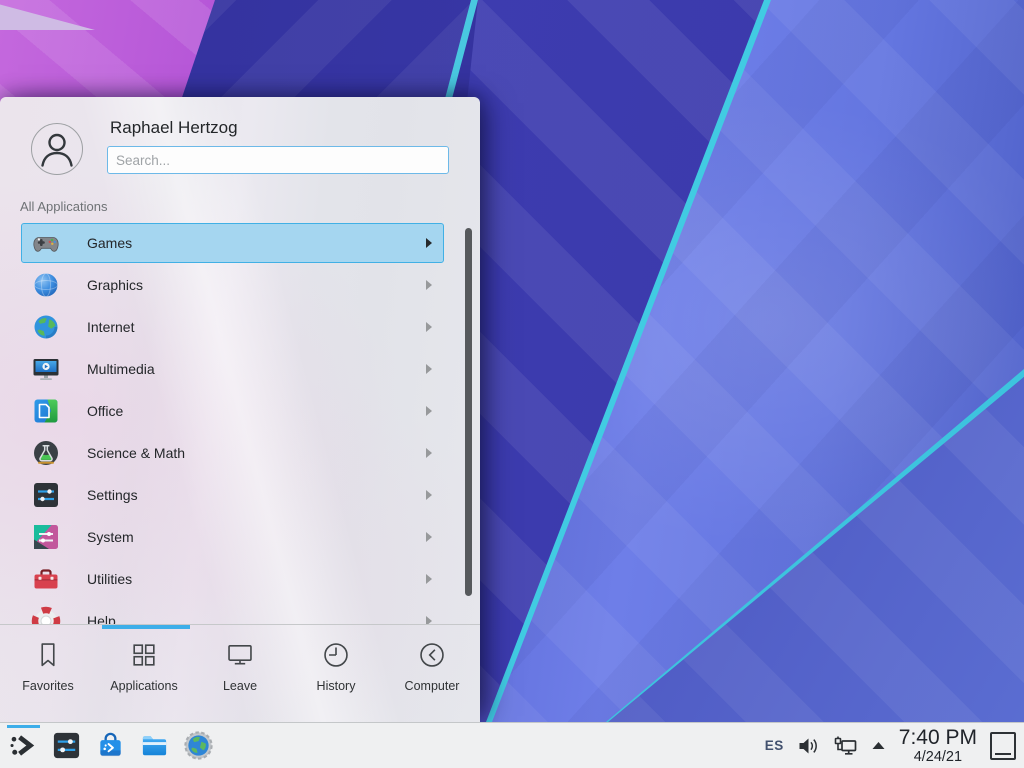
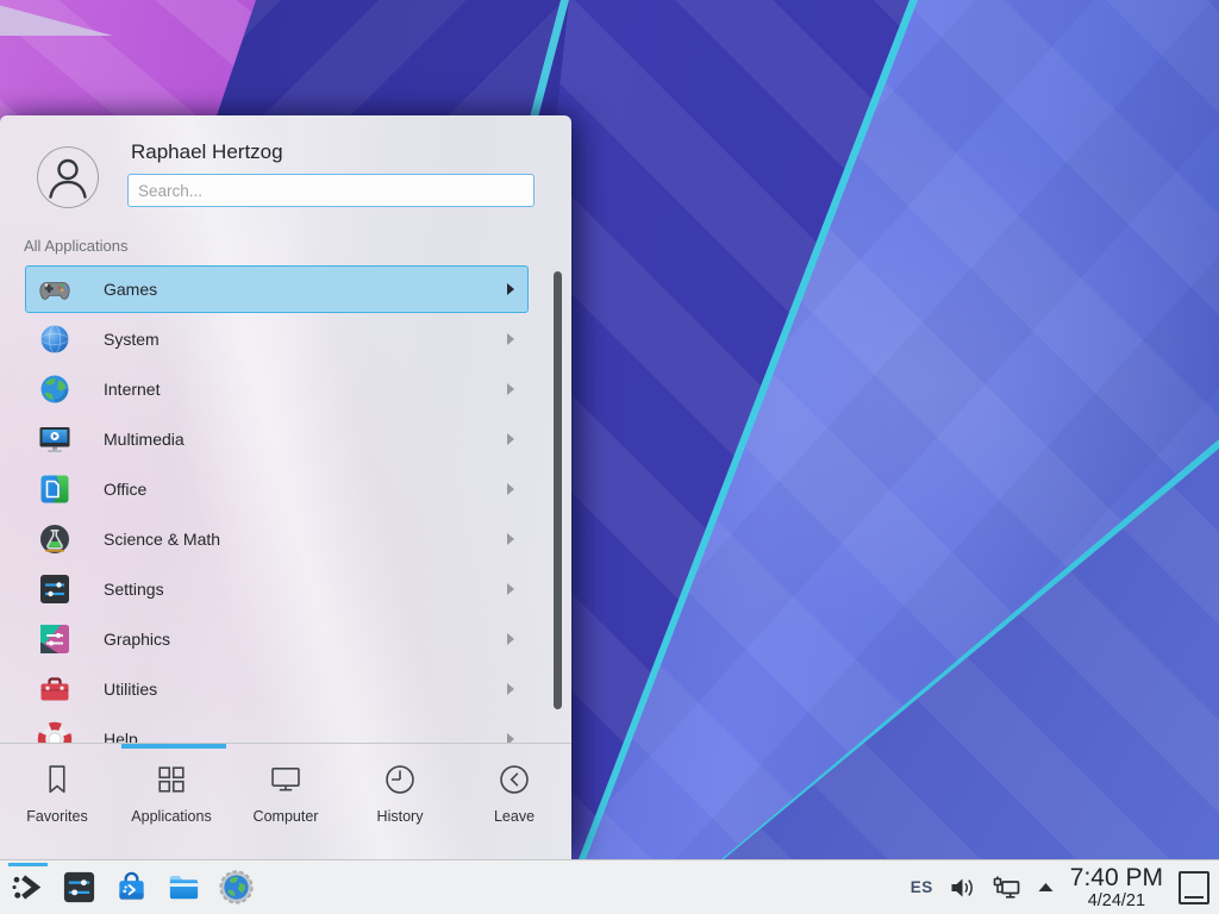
  Raphael Hertzog
  Search...
  All Applications
  Games
- Graphics
+ System
  Internet
  Multimedia
  Office
  Science & Math
  Settings
- System
+ Graphics
  Utilities
  Help
  Favorites
  Applications
- Leave
+ Computer
  History
- Computer
+ Leave
  ES
  7:40 PM
  4/24/21
